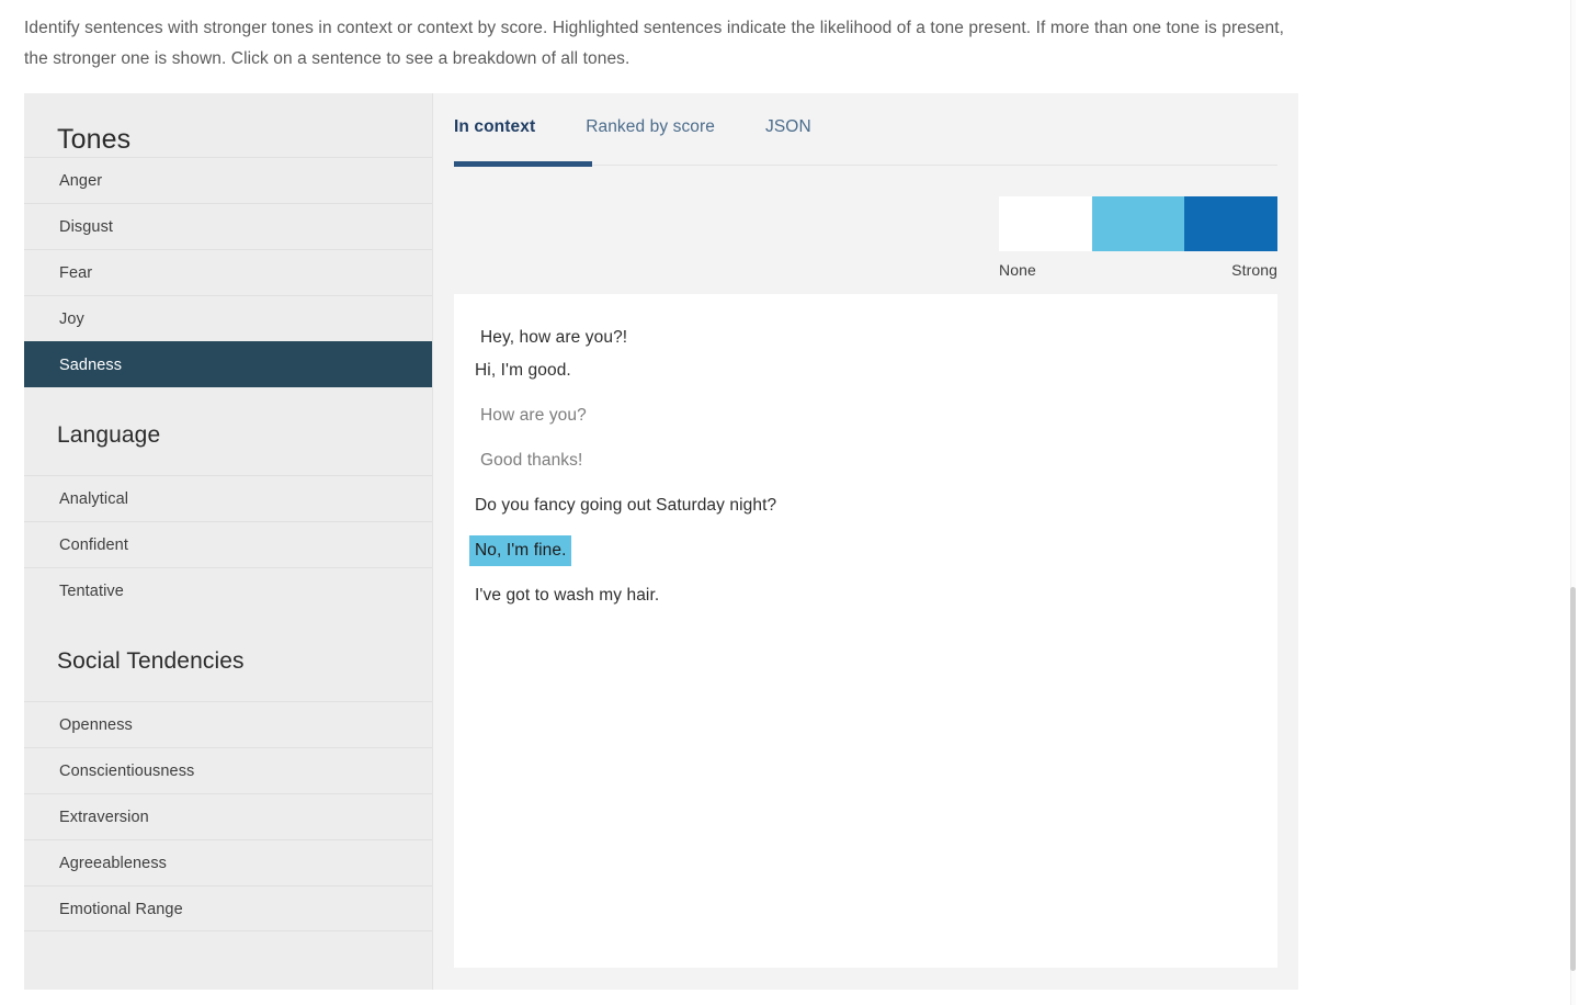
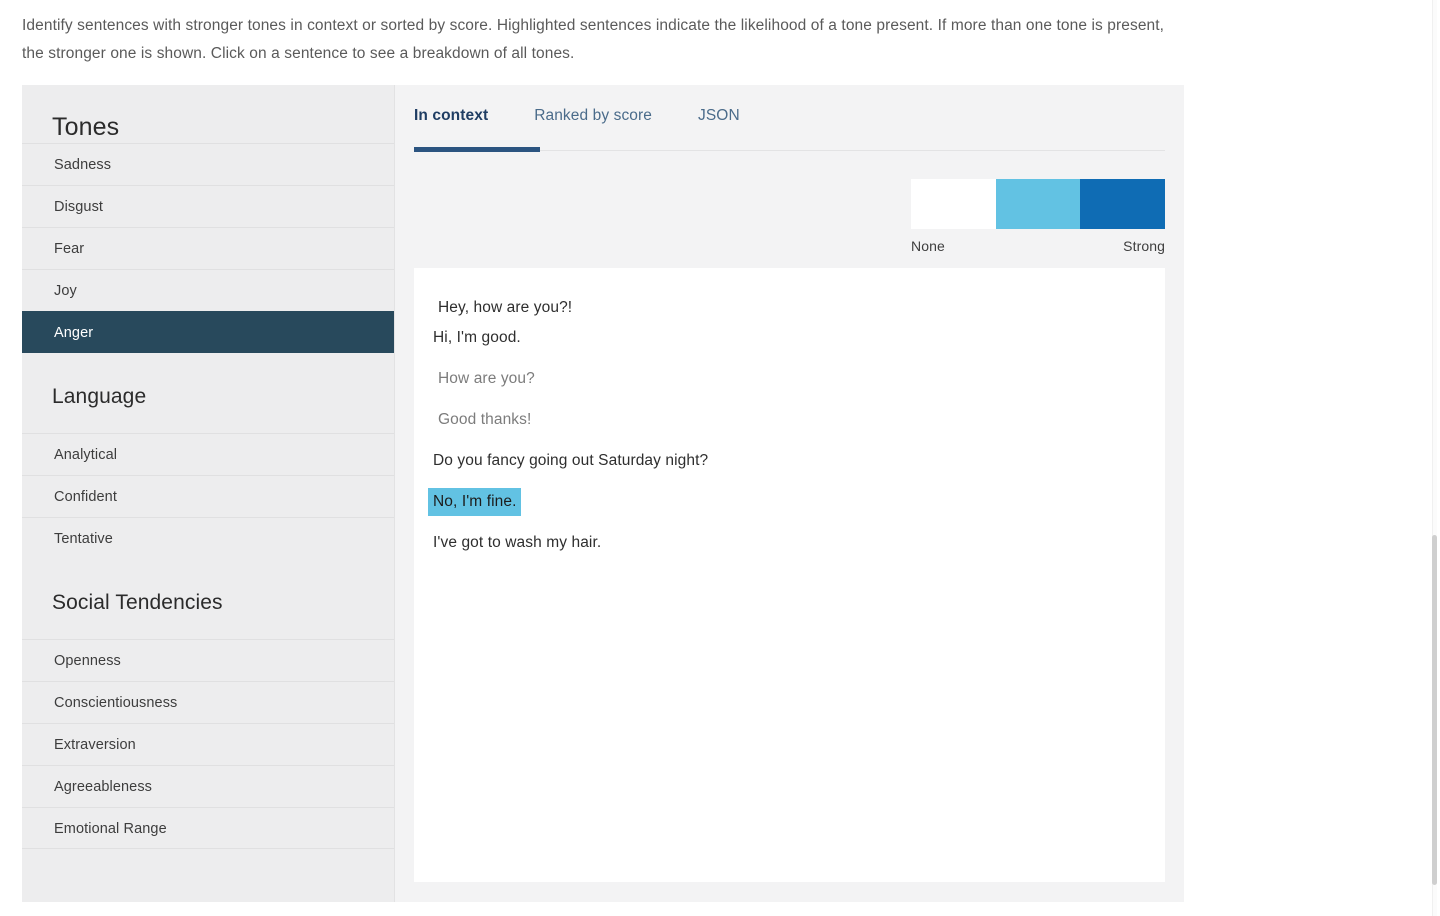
- Identify sentences with stronger tones in context or context by score. Highlighted sentences indicate the likelihood of a tone present. If more than one tone is present, the stronger one is shown. Click on a sentence to see a breakdown of all tones.
+ Identify sentences with stronger tones in context or sorted by score. Highlighted sentences indicate the likelihood of a tone present. If more than one tone is present, the stronger one is shown. Click on a sentence to see a breakdown of all tones.
  Tones
- Anger
+ Sadness
  Disgust
  Fear
  Joy
- Sadness
+ Anger
  Language
  Analytical
  Confident
  Tentative
  Social Tendencies
  Openness
  Conscientiousness
  Extraversion
  Agreeableness
  Emotional Range
  In context
  Ranked by score
  JSON
  None
  Strong
  Hey, how are you?!
  Hi, I'm good.
  How are you?
  Good thanks!
  Do you fancy going out Saturday night?
  No, I'm fine.
  I've got to wash my hair.
